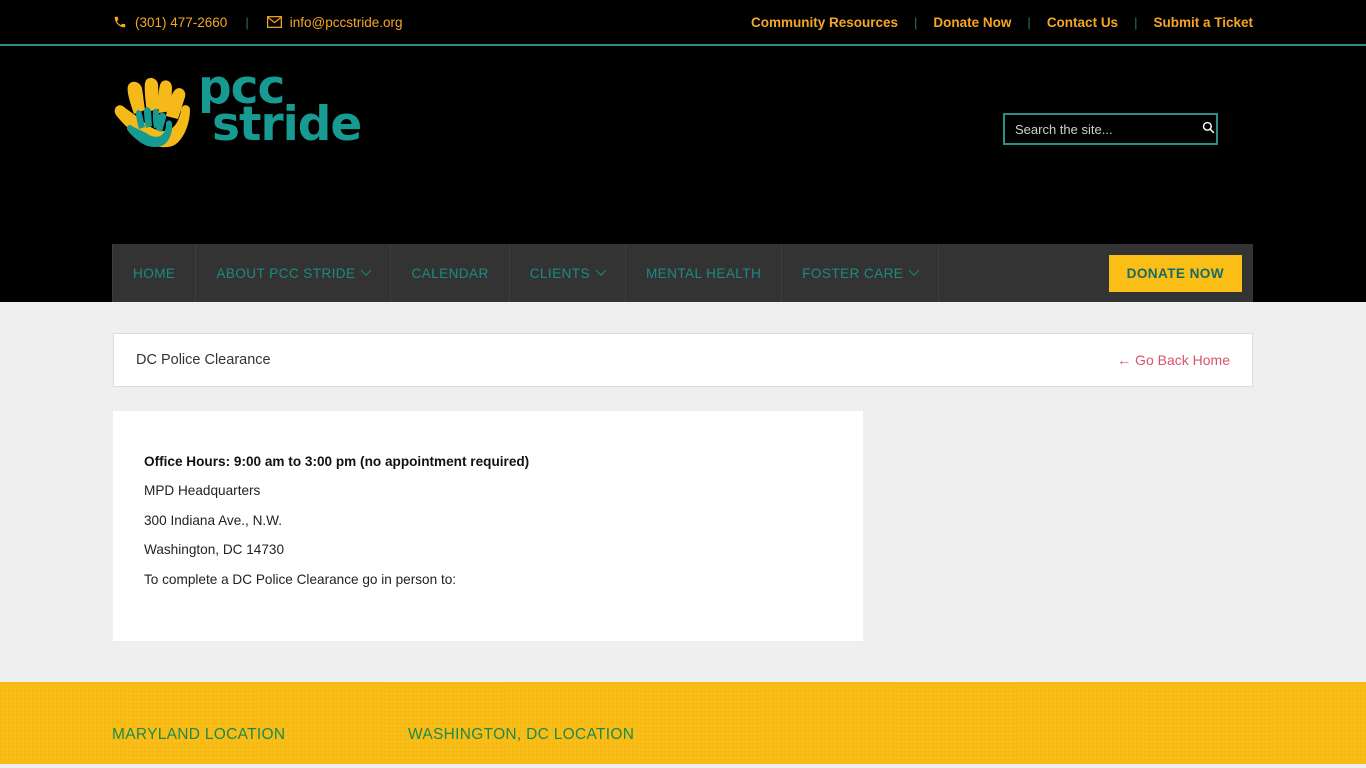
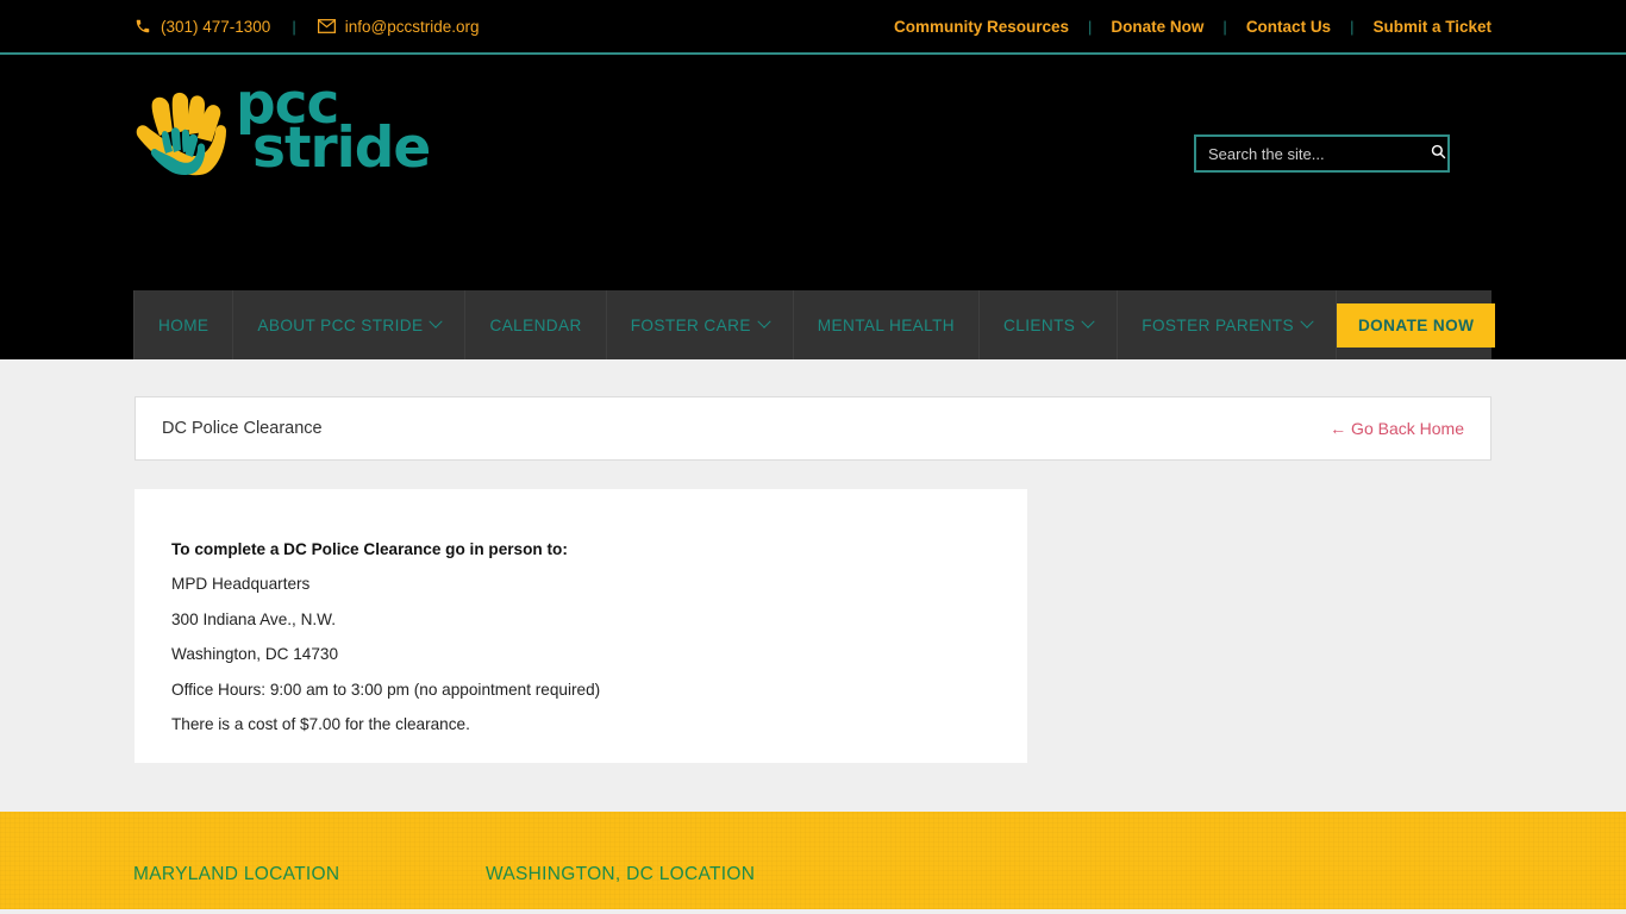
- (301) 477-2660
+ (301) 477-1300
  |
  info@pccstride.org
  Community Resources
  |
  Donate Now
  |
  Contact Us
  |
  Submit a Ticket
  pcc
  stride
  Search the site...
  HOME
  ABOUT PCC STRIDE
  CALENDAR
- CLIENTS
+ FOSTER CARE
  MENTAL HEALTH
- FOSTER CARE
+ CLIENTS
+ FOSTER PARENTS
  DONATE NOW
  DC Police Clearance
  ← Go Back Home
- Office Hours: 9:00 am to 3:00 pm (no appointment required)
+ To complete a DC Police Clearance go in person to:
  MPD Headquarters
  300 Indiana Ave., N.W.
  Washington, DC 14730
- To complete a DC Police Clearance go in person to:
+ Office Hours: 9:00 am to 3:00 pm (no appointment required)
+ There is a cost of $7.00 for the clearance.
  MARYLAND LOCATION
  WASHINGTON, DC LOCATION
